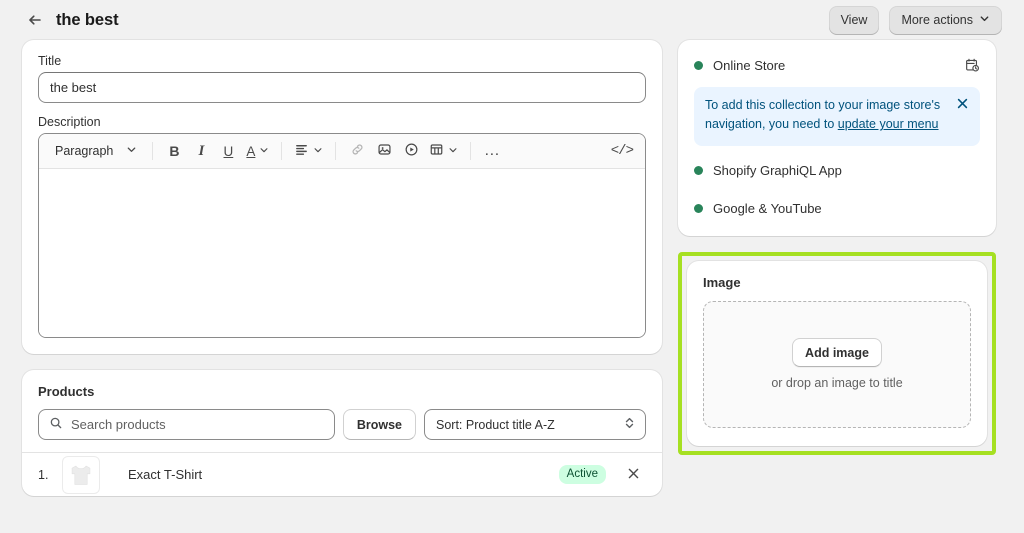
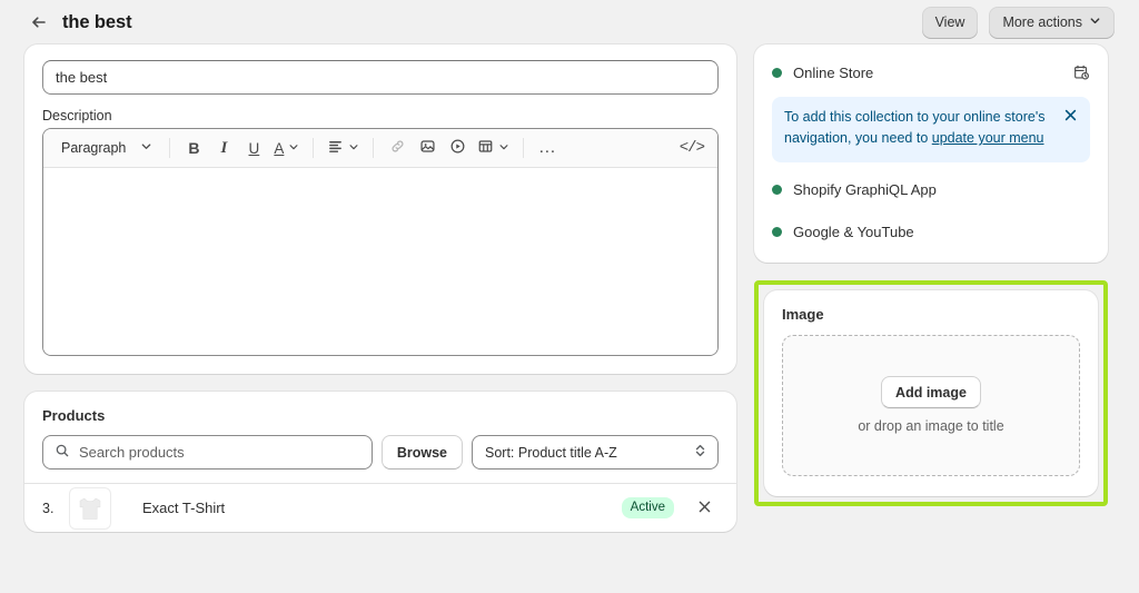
  the best
  View
  More actions
- Title
  the best
  Description
  Paragraph
  B
  I
  U
  A
  …
  </>
  Products
  Search products
  Browse
  Sort: Product title A-Z
- 1.
+ 3.
  Exact T-Shirt
  Active
  Online Store
- To add this collection to your image store's navigation, you need to update your menu
+ To add this collection to your online store's navigation, you need to update your menu
  Shopify GraphiQL App
  Google & YouTube
  Image
  Add image
  or drop an image to title
